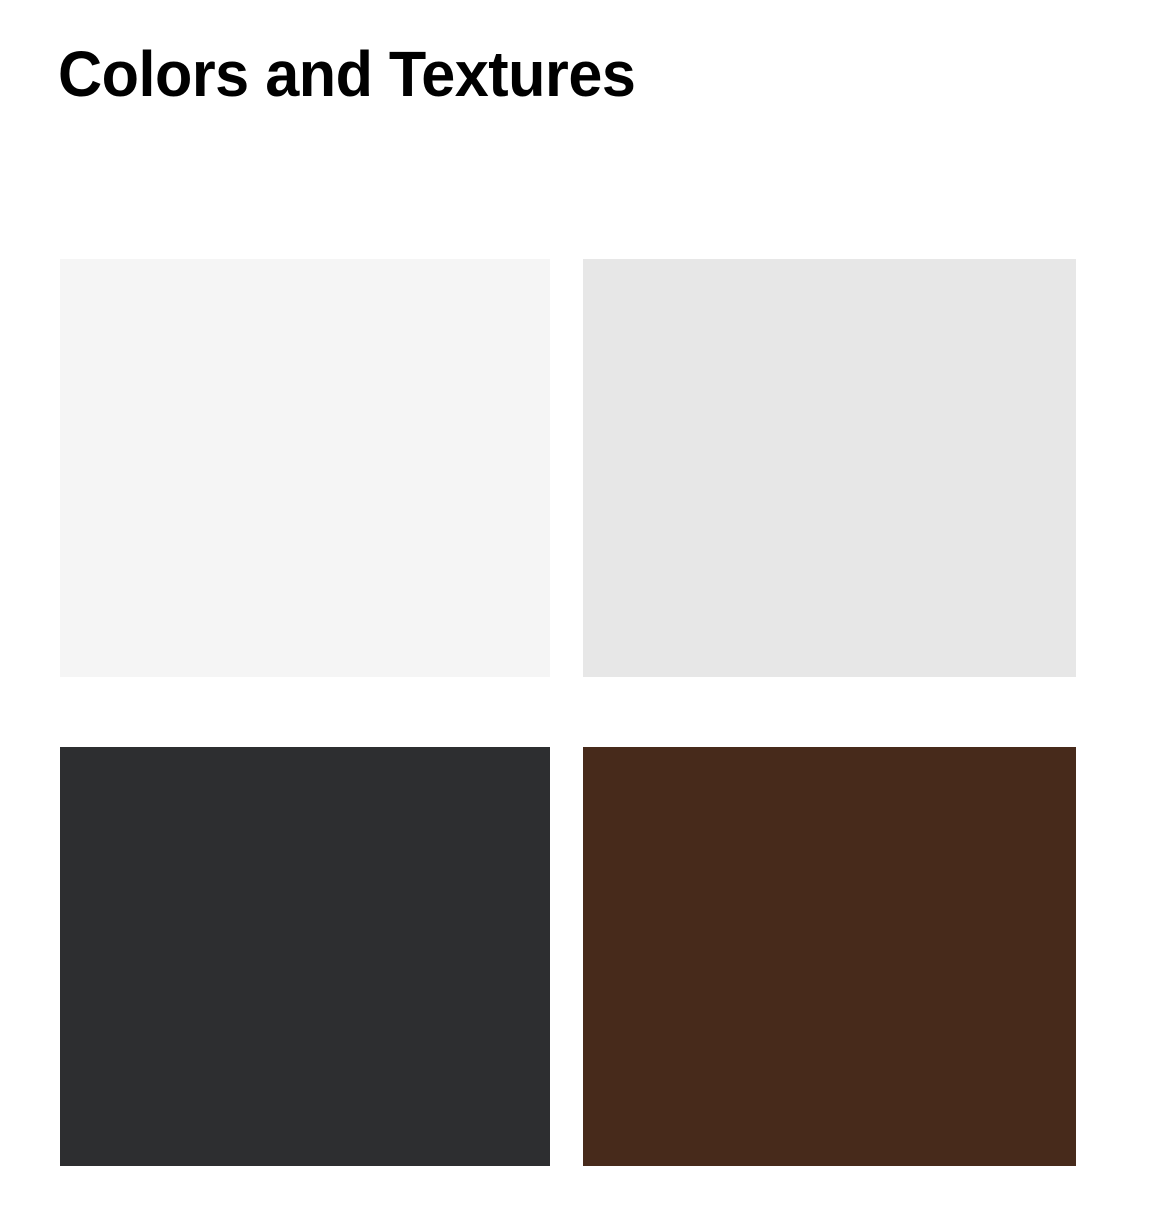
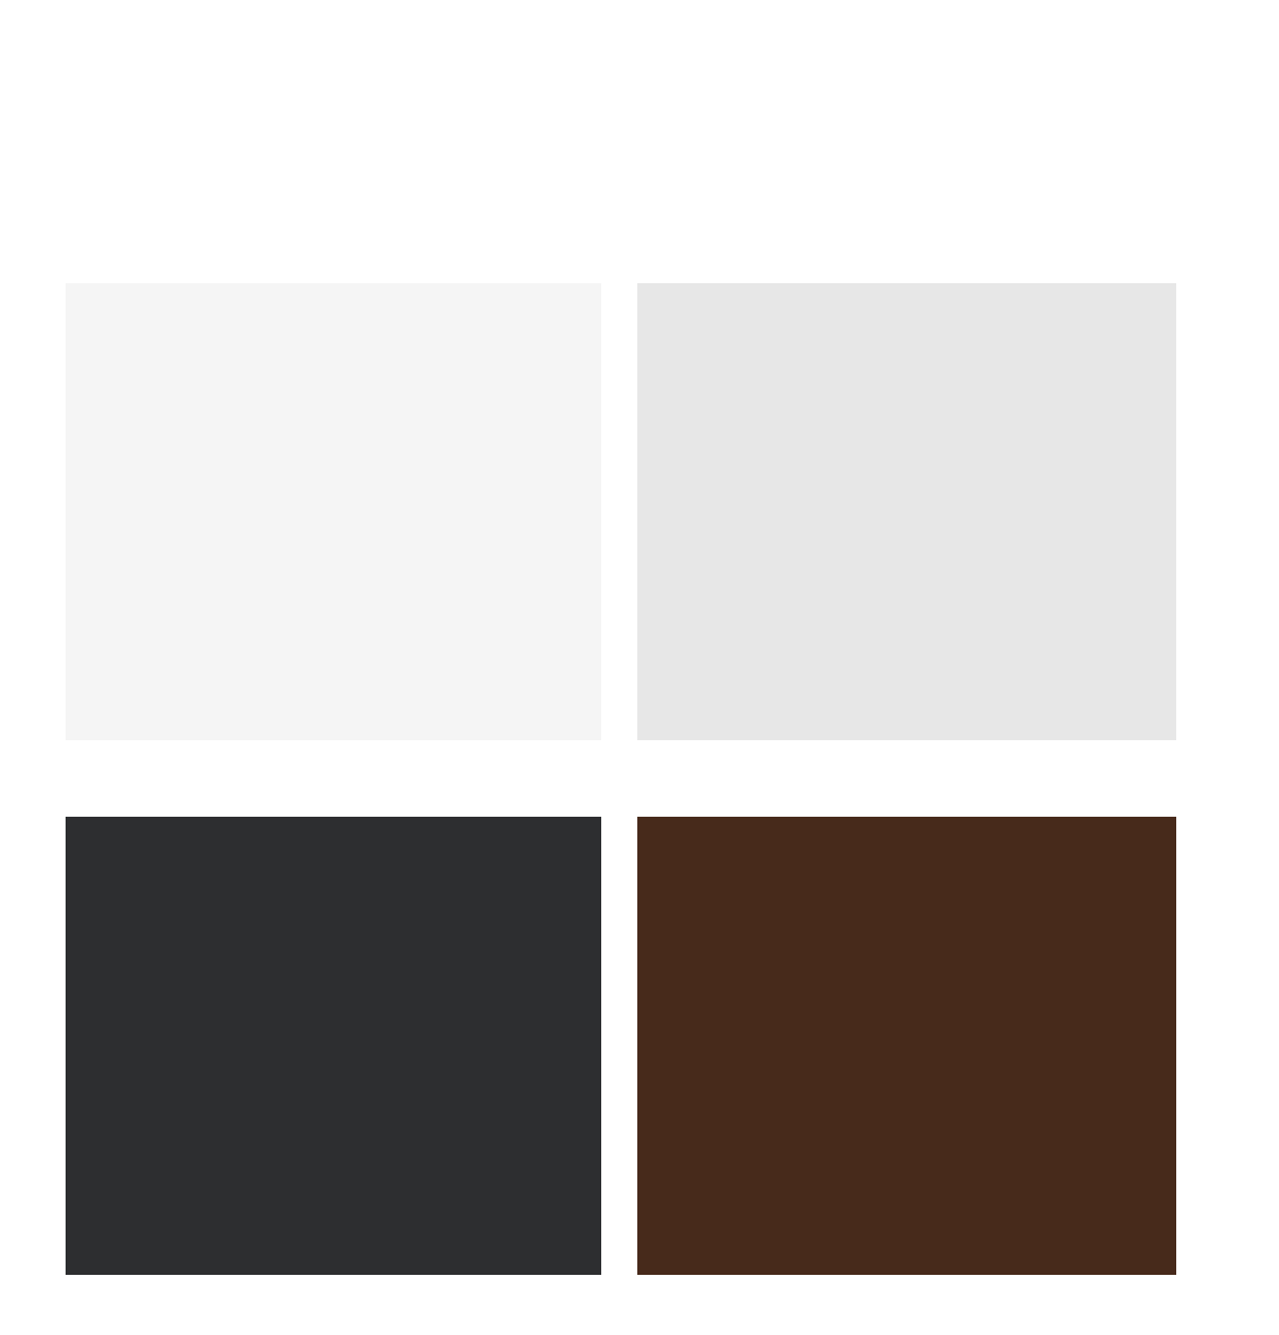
- Colors and Textures
